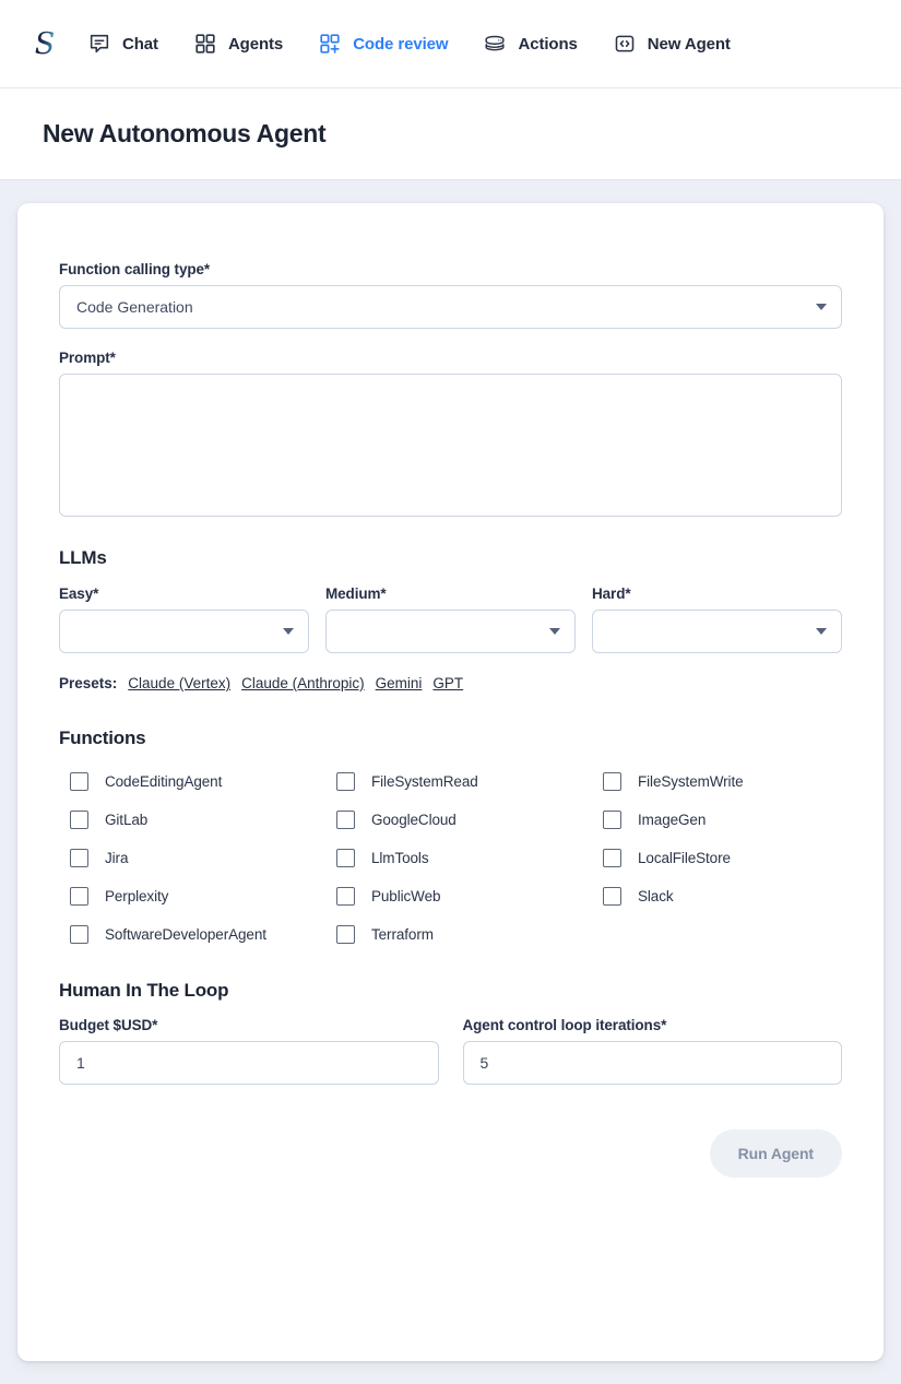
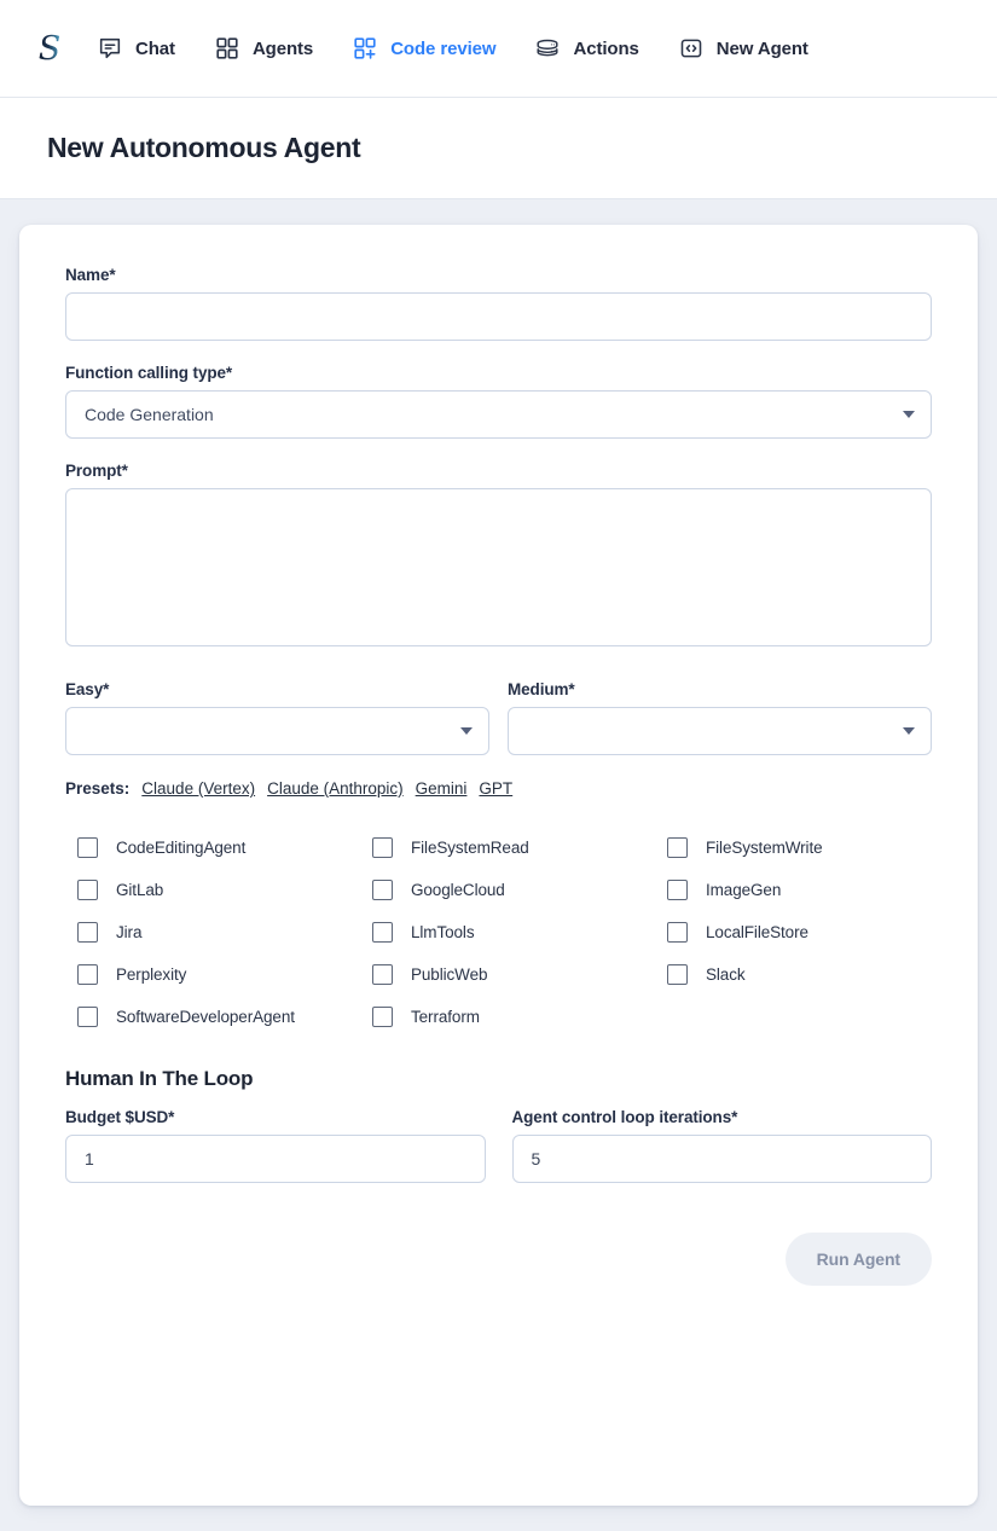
  S
  Chat
  Agents
  Code review
  Actions
  New Agent
  New Autonomous Agent
+ Name*
  Function calling type*
  Code Generation
  Prompt*
- LLMs
  Easy*
  Medium*
- Hard*
  Presets:
  Claude (Vertex)
  Claude (Anthropic)
  Gemini
  GPT
- Functions
  CodeEditingAgent
  FileSystemRead
  FileSystemWrite
  GitLab
  GoogleCloud
  ImageGen
  Jira
  LlmTools
  LocalFileStore
  Perplexity
  PublicWeb
  Slack
  SoftwareDeveloperAgent
  Terraform
  Human In The Loop
  Budget $USD*
  1
  Agent control loop iterations*
  5
  Run Agent
